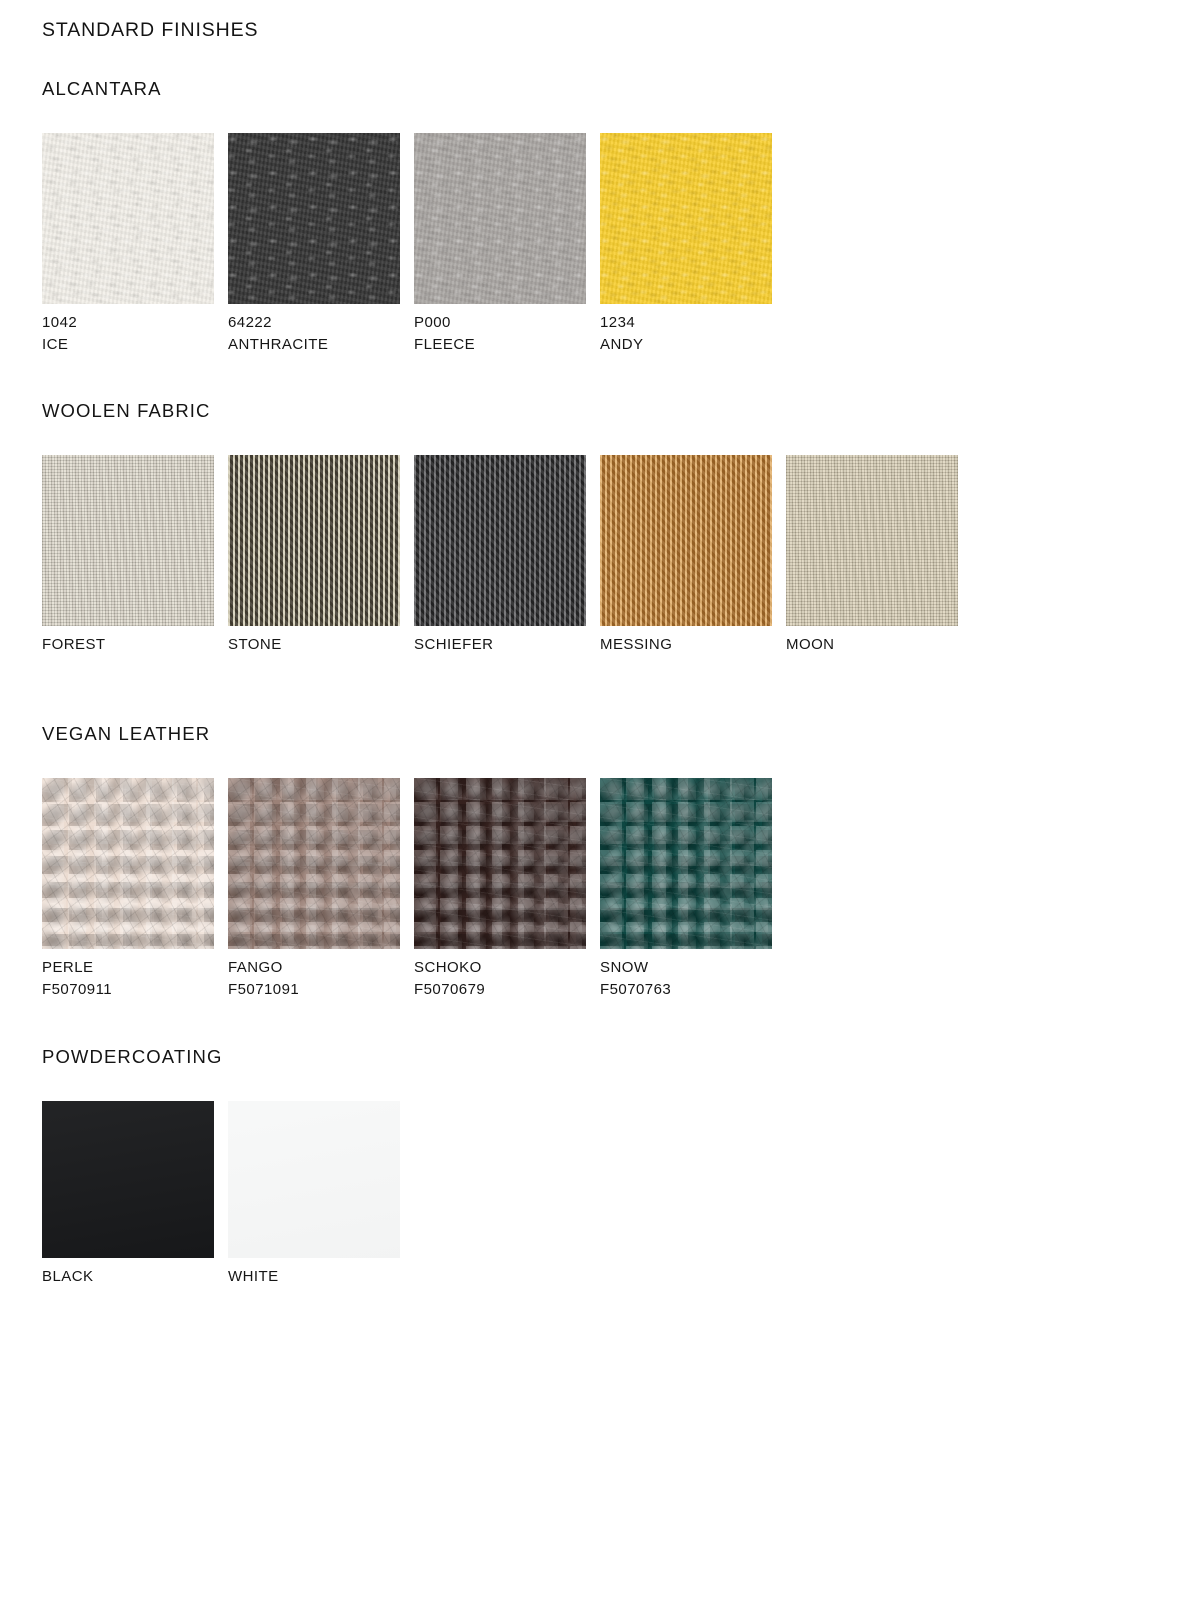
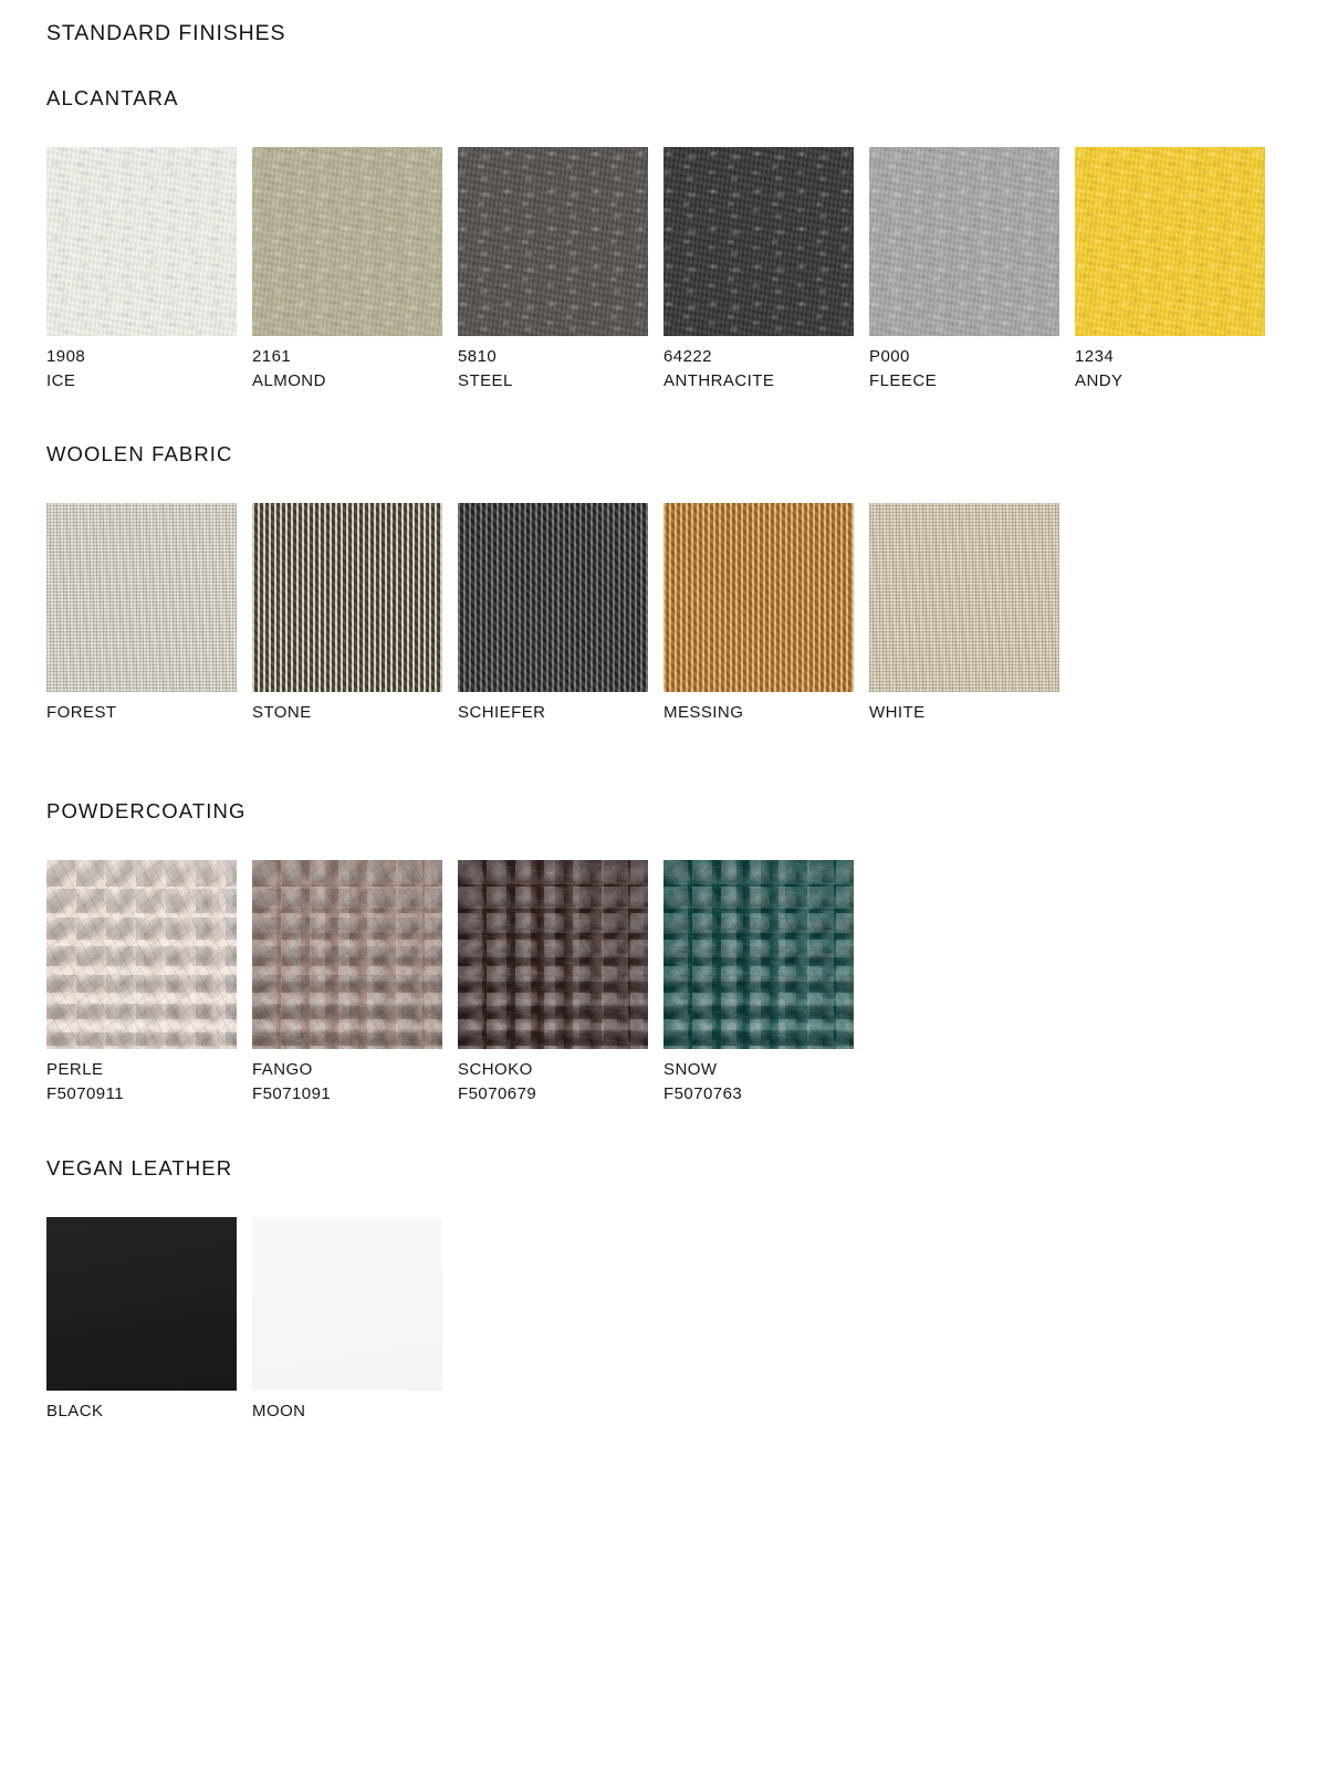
  STANDARD FINISHES
  ALCANTARA
- 1042
+ 1908
  ICE
+ 2161
+ ALMOND
+ 5810
+ STEEL
  64222
  ANTHRACITE
  P000
  FLEECE
  1234
  ANDY
  WOOLEN FABRIC
  FOREST
  STONE
  SCHIEFER
  MESSING
- MOON
+ WHITE
- VEGAN LEATHER
+ POWDERCOATING
  PERLE
  F5070911
  FANGO
  F5071091
  SCHOKO
  F5070679
  SNOW
  F5070763
- POWDERCOATING
+ VEGAN LEATHER
  BLACK
- WHITE
+ MOON
